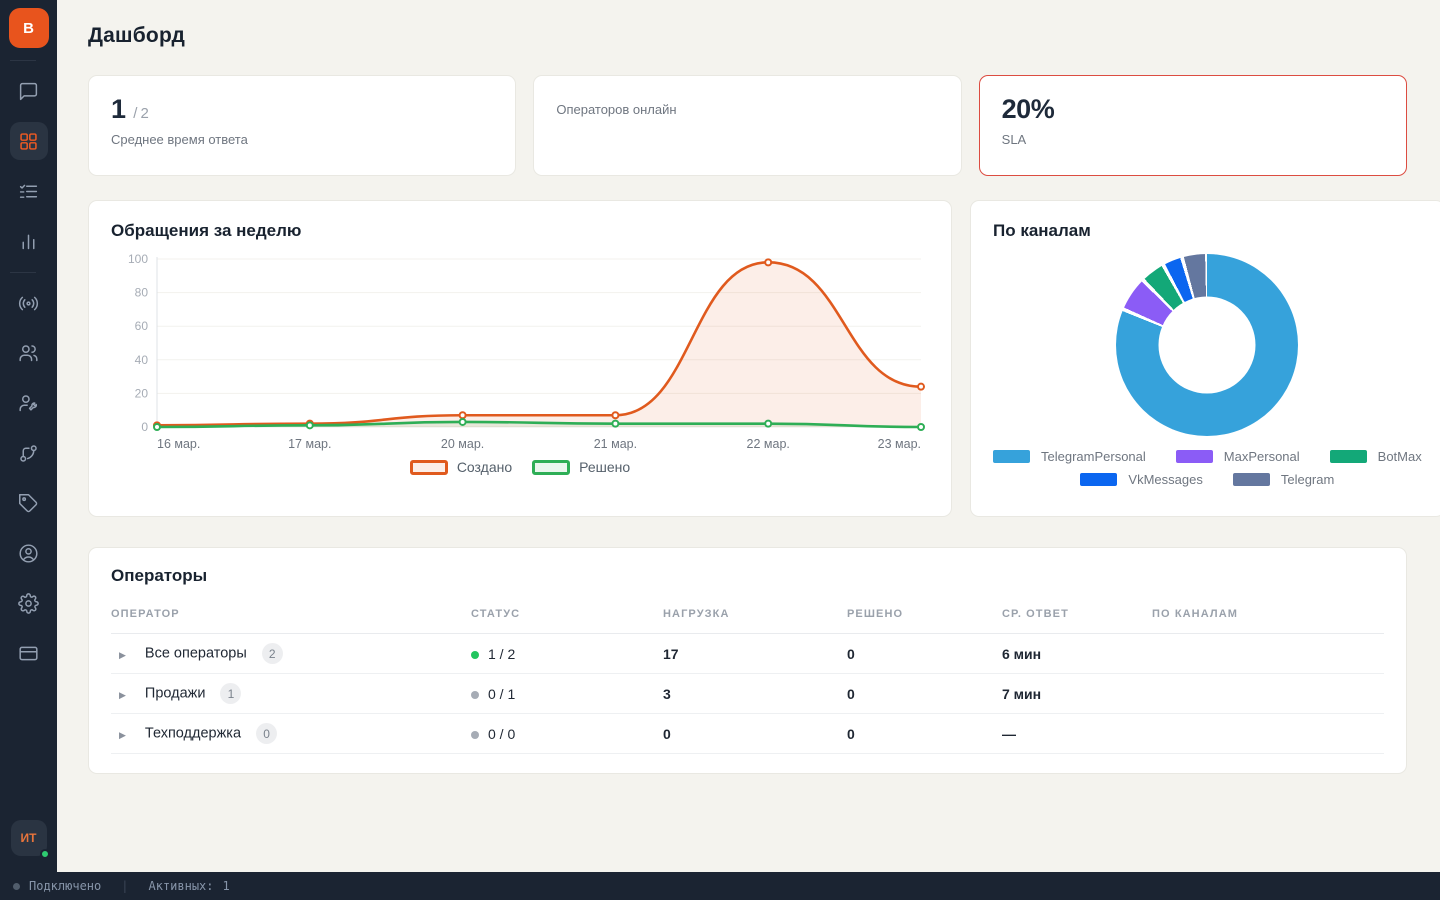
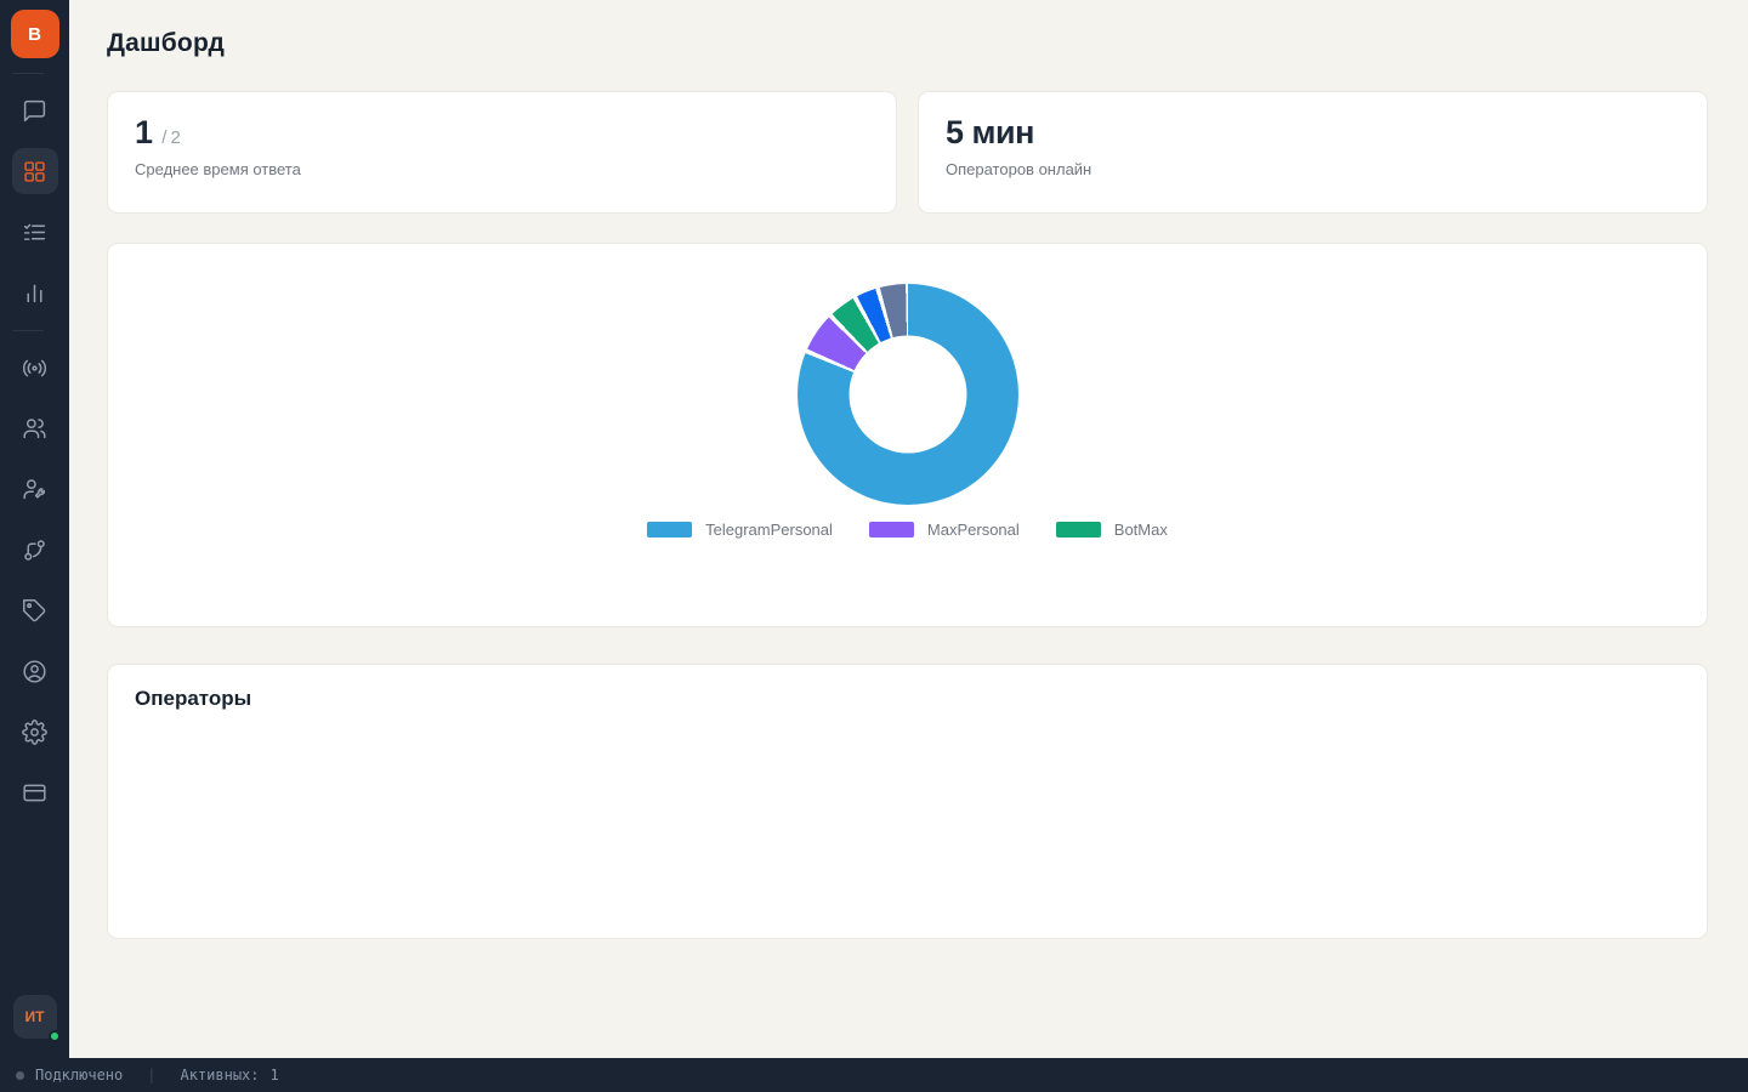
  B
  ИТ
  Дашборд
  1 / 2
  Среднее время ответа
+ 5 мин
  Операторов онлайн
- 20%
- SLA
- Обращения за неделю
- 0
- 20
- 40
- 60
- 80
- 100
- 16 мар.
- 17 мар.
- 20 мар.
- 21 мар.
- 22 мар.
- 23 мар.
- Создано
- Решено
- По каналам
  TelegramPersonal
  MaxPersonal
  BotMax
- VkMessages
- Telegram
  Операторы
- ОПЕРАТОР	СТАТУС	НАГРУЗКА	РЕШЕНО	СР. ОТВЕТ	ПО КАНАЛАМ
- ▶ Все операторы 2	1 / 2	17	0	6 мин
- ▶ Продажи 1	0 / 1	3	0	7 мин
- ▶ Техподдержка 0	0 / 0	0	0	—
  Подключено
  Активных:
  1
